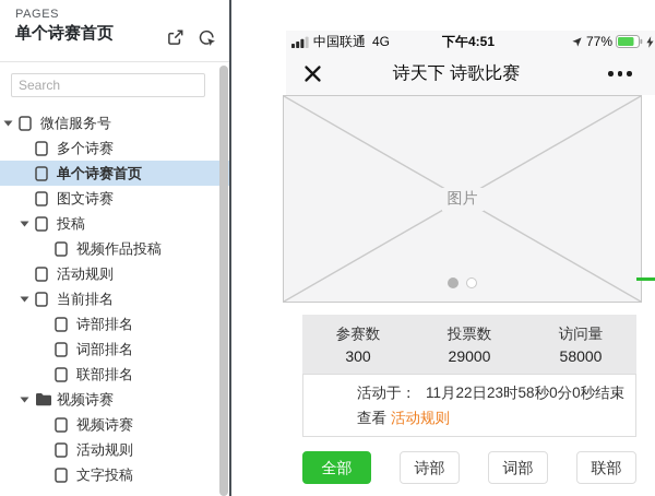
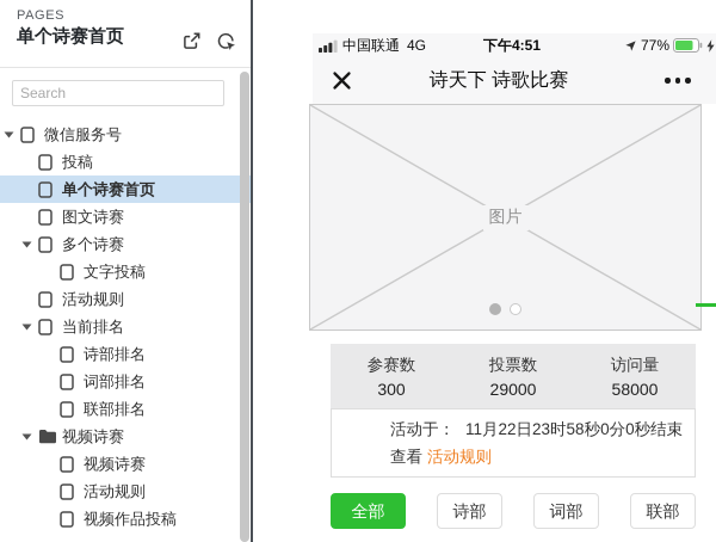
  PAGES
  单个诗赛首页
  Search
  微信服务号
- 多个诗赛
+ 投稿
  单个诗赛首页
  图文诗赛
- 投稿
+ 多个诗赛
- 视频作品投稿
+ 文字投稿
  活动规则
  当前排名
  诗部排名
  词部排名
  联部排名
  视频诗赛
  视频诗赛
  活动规则
- 文字投稿
+ 视频作品投稿
  中国联通
  4G
  下午4:51
  77%
  诗天下 诗歌比赛
  图片
  参赛数
  300
  投票数
  29000
  访问量
  58000
  活动于： 11月22日23时58秒0分0秒结束
  查看 活动规则
  全部
  诗部
  词部
  联部
